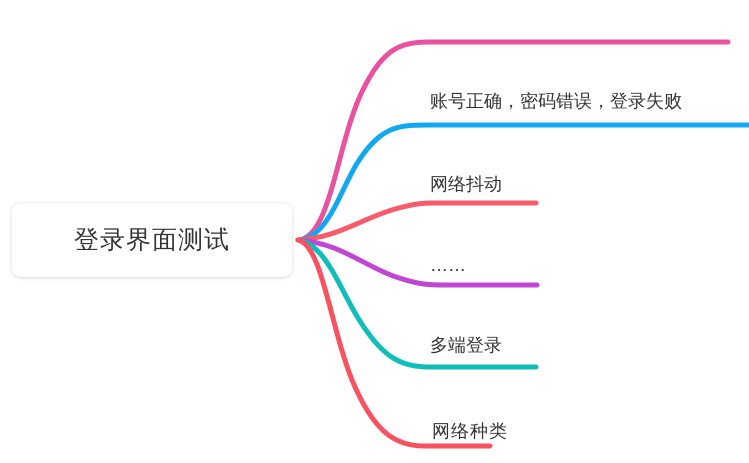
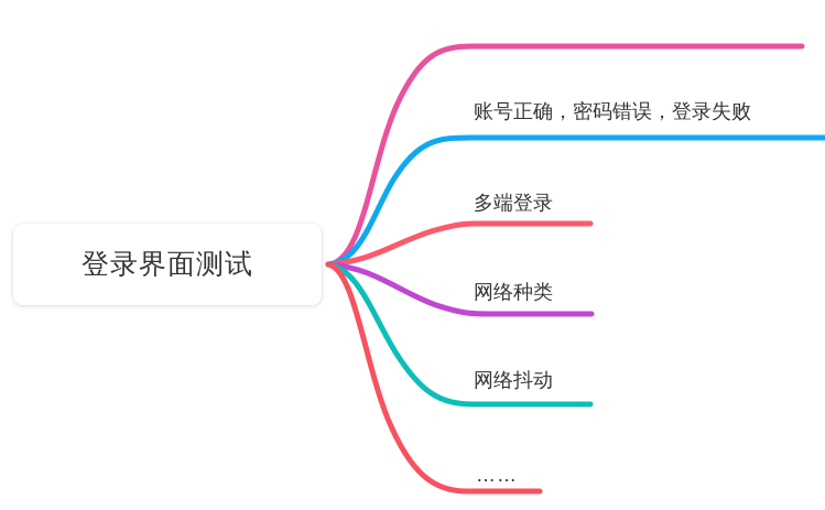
  登录界面测试
  账号正确，密码错误，登录失败
- 网络抖动
+ 多端登录
- ……
+ 网络种类
- 多端登录
+ 网络抖动
- 网络种类
+ ……
